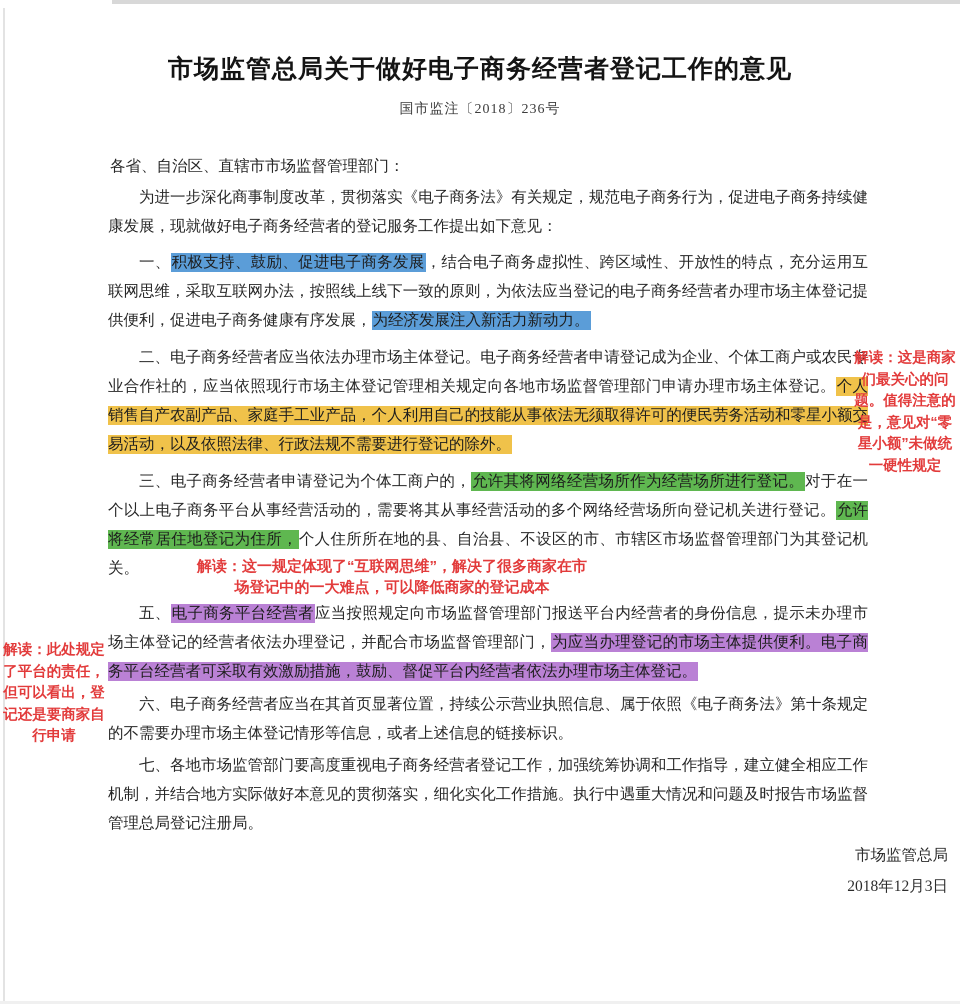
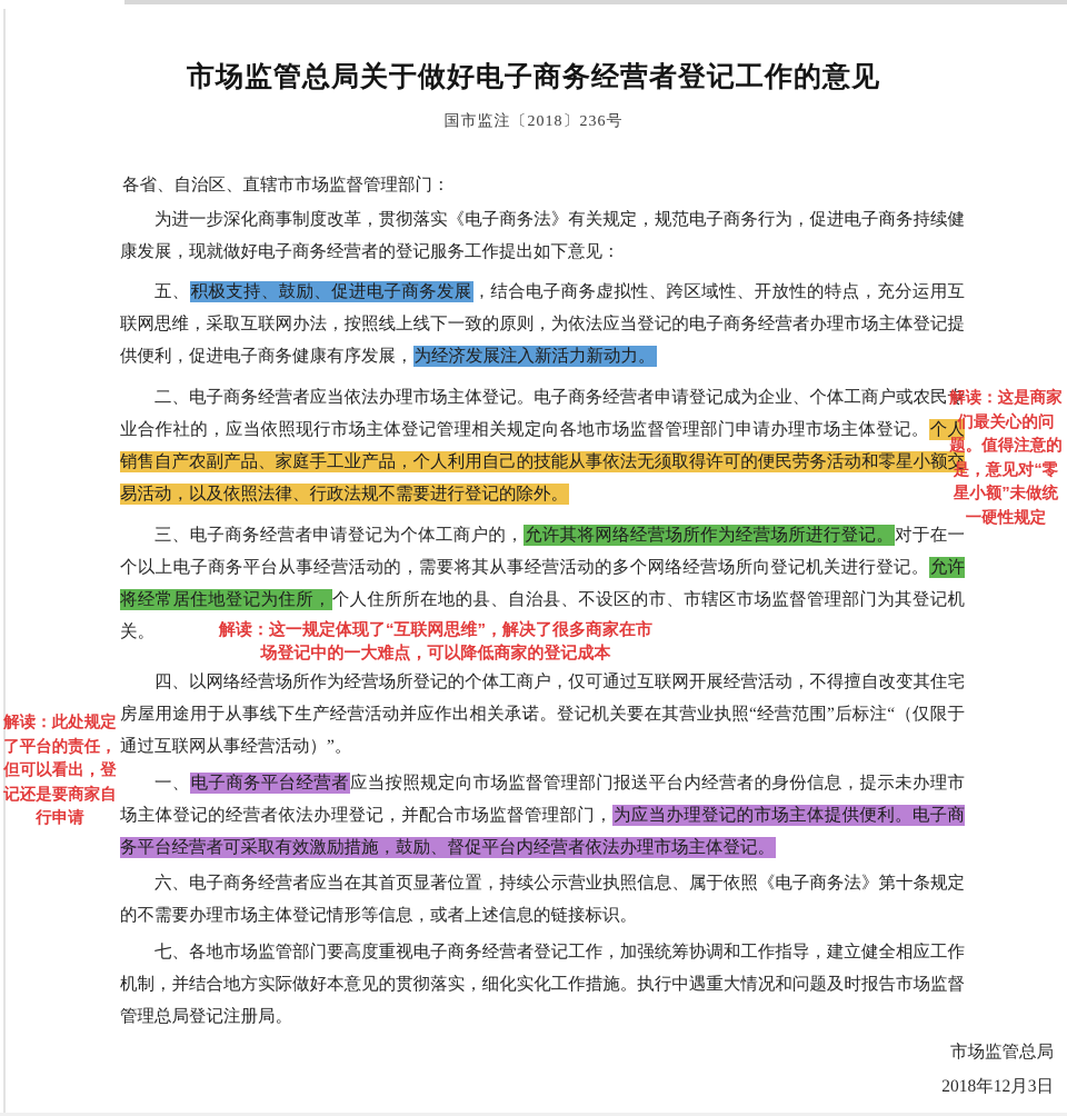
  市场监管总局关于做好电子商务经营者登记工作的意见
  国市监注〔2018〕236号
  各省、自治区、直辖市市场监督管理部门：
  为进一步深化商事制度改革，贯彻落实《电子商务法》有关规定，规范电子商务行为，促进电子商务持续健康发展，现就做好电子商务经营者的登记服务工作提出如下意见：
- 一、积极支持、鼓励、促进电子商务发展，结合电子商务虚拟性、跨区域性、开放性的特点，充分运用互联网思维，采取互联网办法，按照线上线下一致的原则，为依法应当登记的电子商务经营者办理市场主体登记提供便利，促进电子商务健康有序发展，为经济发展注入新活力新动力。
+ 五、积极支持、鼓励、促进电子商务发展，结合电子商务虚拟性、跨区域性、开放性的特点，充分运用互联网思维，采取互联网办法，按照线上线下一致的原则，为依法应当登记的电子商务经营者办理市场主体登记提供便利，促进电子商务健康有序发展，为经济发展注入新活力新动力。
  二、电子商务经营者应当依法办理市场主体登记。电子商务经营者申请登记成为企业、个体工商户或农民专业合作社的，应当依照现行市场主体登记管理相关规定向各地市场监督管理部门申请办理市场主体登记。个人销售自产农副产品、家庭手工业产品，个人利用自己的技能从事依法无须取得许可的便民劳务活动和零星小额交易活动，以及依照法律、行政法规不需要进行登记的除外。
  三、电子商务经营者申请登记为个体工商户的，允许其将网络经营场所作为经营场所进行登记。对于在一个以上电子商务平台从事经营活动的，需要将其从事经营活动的多个网络经营场所向登记机关进行登记。允许将经常居住地登记为住所，个人住所所在地的县、自治县、不设区的市、市辖区市场监督管理部门为其登记机关。
+ 四、以网络经营场所作为经营场所登记的个体工商户，仅可通过互联网开展经营活动，不得擅自改变其住宅房屋用途用于从事线下生产经营活动并应作出相关承诺。登记机关要在其营业执照“经营范围”后标注“（仅限于通过互联网从事经营活动）”。
- 五、电子商务平台经营者应当按照规定向市场监督管理部门报送平台内经营者的身份信息，提示未办理市场主体登记的经营者依法办理登记，并配合市场监督管理部门，为应当办理登记的市场主体提供便利。电子商务平台经营者可采取有效激励措施，鼓励、督促平台内经营者依法办理市场主体登记。
+ 一、电子商务平台经营者应当按照规定向市场监督管理部门报送平台内经营者的身份信息，提示未办理市场主体登记的经营者依法办理登记，并配合市场监督管理部门，为应当办理登记的市场主体提供便利。电子商务平台经营者可采取有效激励措施，鼓励、督促平台内经营者依法办理市场主体登记。
  六、电子商务经营者应当在其首页显著位置，持续公示营业执照信息、属于依照《电子商务法》第十条规定的不需要办理市场主体登记情形等信息，或者上述信息的链接标识。
  七、各地市场监管部门要高度重视电子商务经营者登记工作，加强统筹协调和工作指导，建立健全相应工作机制，并结合地方实际做好本意见的贯彻落实，细化实化工作措施。执行中遇重大情况和问题及时报告市场监督管理总局登记注册局。
  市场监管总局
  2018年12月3日
  解读：这是商家们最关心的问题。值得注意的是，意见对“零星小额”未做统一硬性规定
  解读：这一规定体现了“互联网思维”，解决了很多商家在市场登记中的一大难点，可以降低商家的登记成本
  解读：此处规定了平台的责任，但可以看出，登记还是要商家自行申请
